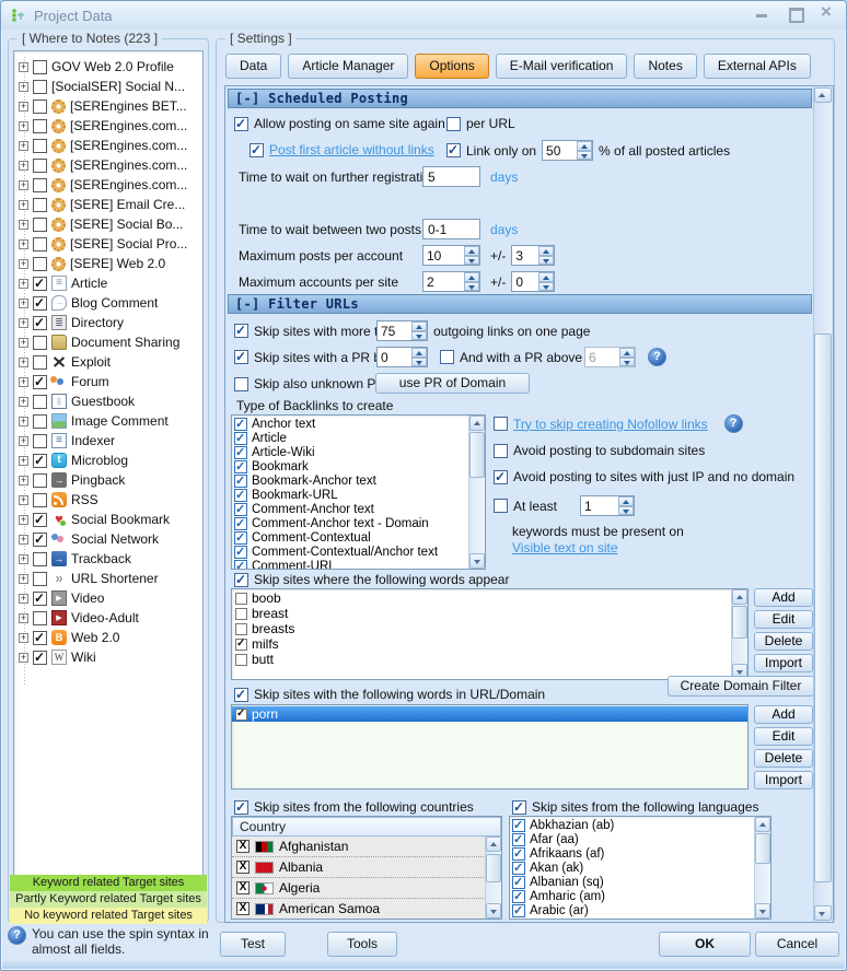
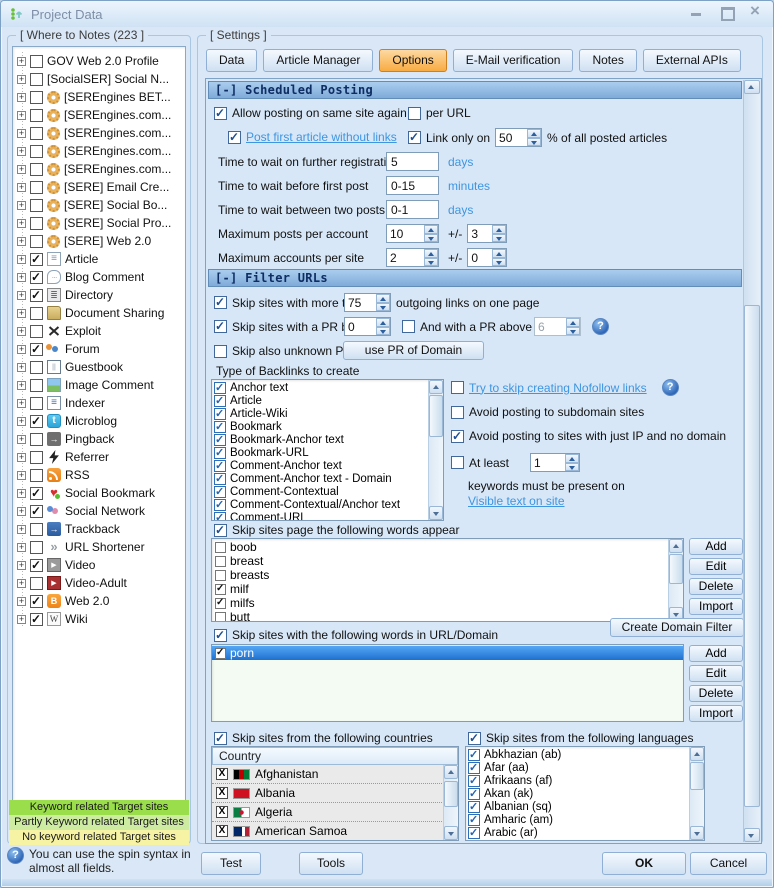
  Project Data
  [ Where to Notes (223 ]
  GOV Web 2.0 Profile
  [SocialSER] Social N...
  [SEREngines BET...
  [SEREngines.com...
  [SEREngines.com...
  [SEREngines.com...
  [SEREngines.com...
  [SERE] Email Cre...
  [SERE] Social Bo...
  [SERE] Social Pro...
  [SERE] Web 2.0
  Article
  Blog Comment
  Directory
  Document Sharing
  Exploit
  Forum
  Guestbook
  Image Comment
  Indexer
  Microblog
  Pingback
+ Referrer
  RSS
  Social Bookmark
  Social Network
  Trackback
  URL Shortener
  Video
  Video-Adult
  Web 2.0
  Wiki
  Keyword related Target sites
  Partly Keyword related Target sites
  No keyword related Target sites
  You can use the spin syntax in almost all fields.
  [ Settings ]
  Data
  Article Manager
  Options
  E-Mail verification
  Notes
  External APIs
  [-] Scheduled Posting
  Allow posting on same site again
  per URL
  Post first article without links
  Link only on
  50
  % of all posted articles
  Time to wait on further registrati
  5
  days
+ Time to wait before first post
+ 0-15
+ minutes
  Time to wait between two posts
  0-1
  days
  Maximum posts per account
  10
  +/-
  3
  Maximum accounts per site
  2
  +/-
  0
  [-] Filter URLs
  Skip sites with more
  75
  outgoing links on one page
  Skip sites with a PR
  0
  And with a PR above
  6
  Skip also unknown P
  use PR of Domain
  Type of Backlinks to create
  Anchor text
  Article
  Article-Wiki
  Bookmark
  Bookmark-Anchor text
  Bookmark-URL
  Comment-Anchor text
  Comment-Anchor text - Domain
  Comment-Contextual
  Comment-Contextual/Anchor text
  Comment-URL
  Try to skip creating Nofollow links
  Avoid posting to subdomain sites
  Avoid posting to sites with just IP and no domain
  At least
  1
  keywords must be present on
  Visible text on site
- Skip sites where the following words appear
+ Skip sites page the following words appear
  boob
  breast
  breasts
+ milf
  milfs
  butt
  Add
  Edit
  Delete
  Import
  Create Domain Filter
  Skip sites with the following words in URL/Domain
  porn
  Add
  Edit
  Delete
  Import
  Skip sites from the following countries
  Skip sites from the following languages
  Country
  X
  Afghanistan
  X
  Albania
  X
  Algeria
  X
  American Samoa
  Abkhazian (ab)
  Afar (aa)
  Afrikaans (af)
  Akan (ak)
  Albanian (sq)
  Amharic (am)
  Arabic (ar)
  Test
  Tools
  OK
  Cancel
